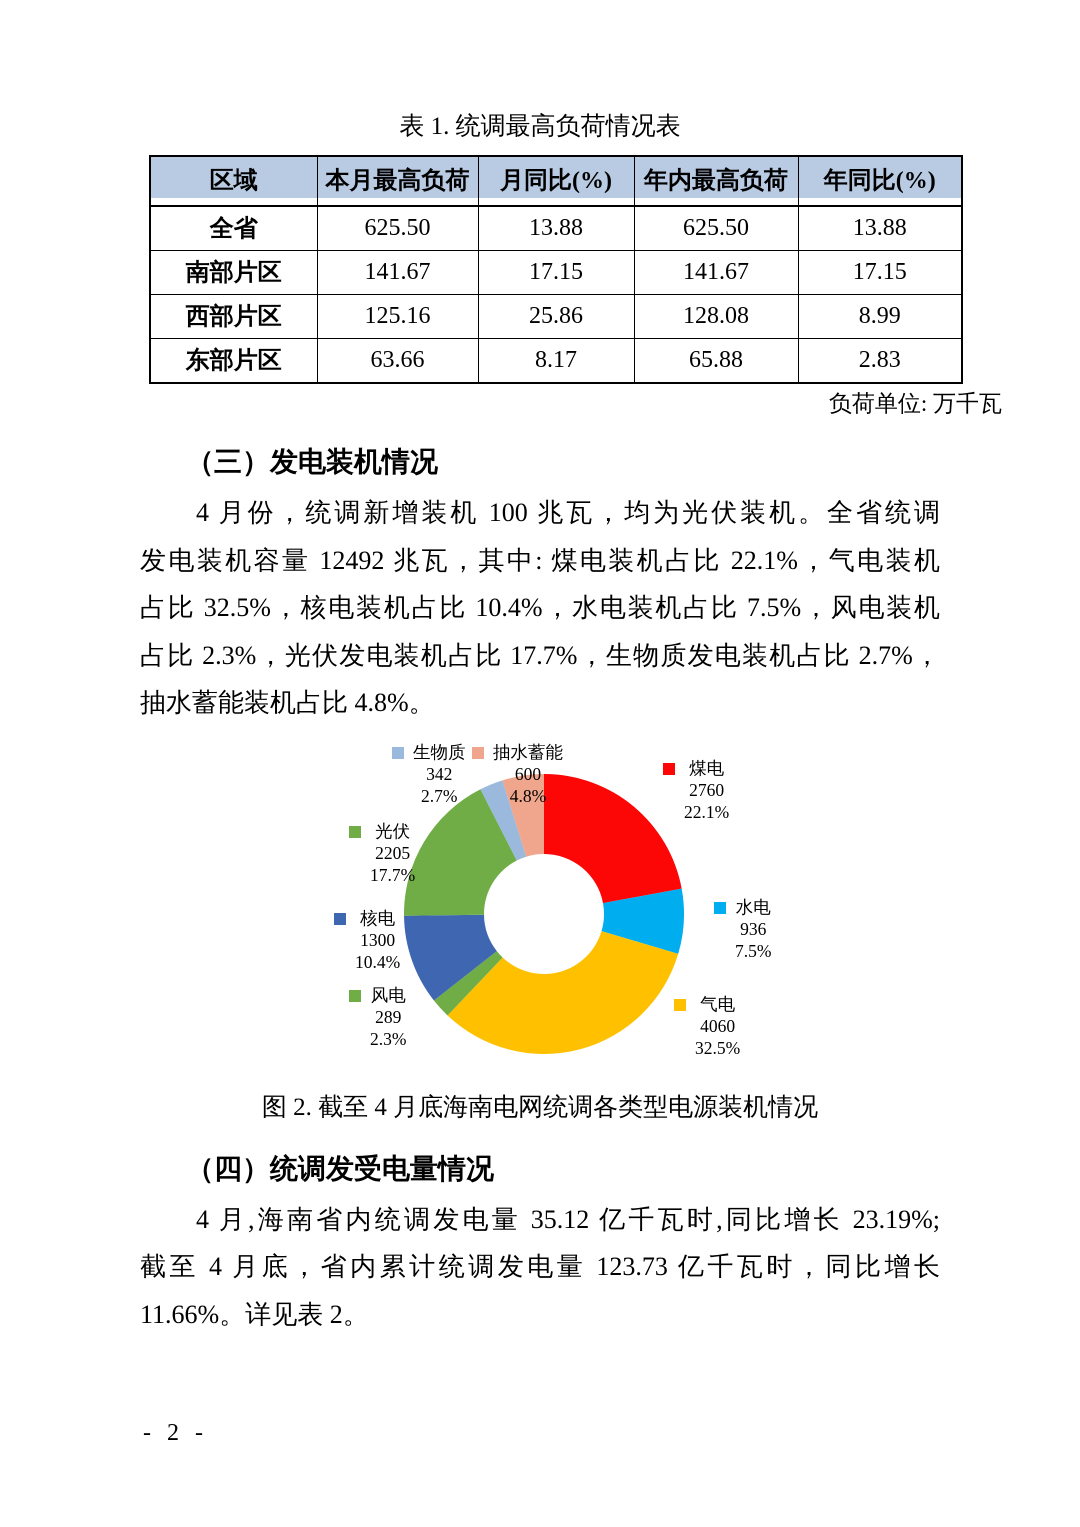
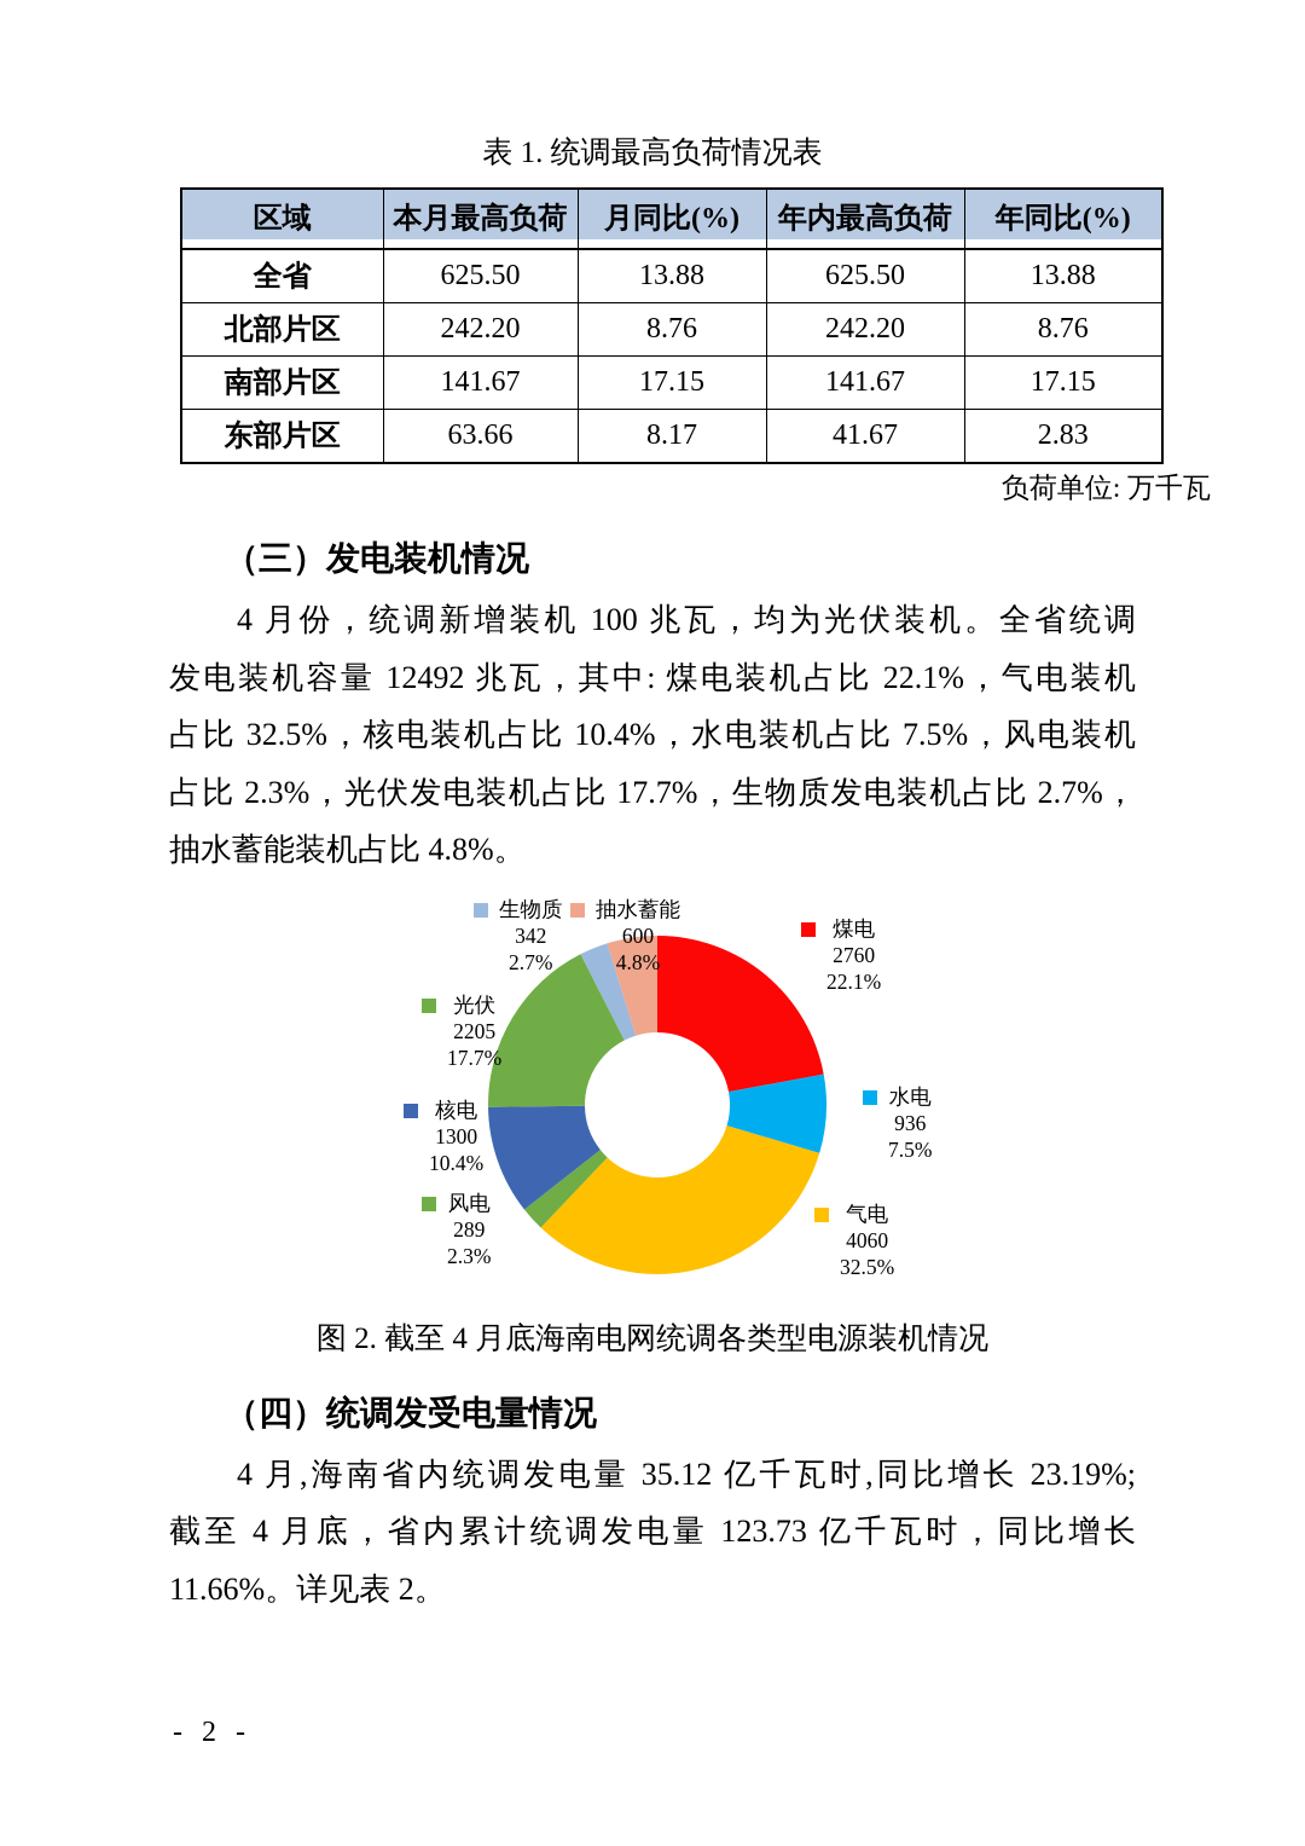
  表 1. 统调最高负荷情况表
  区域	本月最高负荷	月同比(%)	年内最高负荷	年同比(%)
  全省	625.50	13.88	625.50	13.88
+ 北部片区	242.20	8.76	242.20	8.76
  南部片区	141.67	17.15	141.67	17.15
- 西部片区	125.16	25.86	128.08	8.99
- 东部片区	63.66	8.17	65.88	2.83
+ 东部片区	63.66	8.17	41.67	2.83
  负荷单位: 万千瓦
  （三）发电装机情况
  4 月份，统调新增装机 100 兆瓦，均为光伏装机。全省统调
  发电装机容量 12492 兆瓦，其中: 煤电装机占比 22.1%，气电装机
  占比 32.5%，核电装机占比 10.4%，水电装机占比 7.5%，风电装机
  占比 2.3%，光伏发电装机占比 17.7%，生物质发电装机占比 2.7%，
  抽水蓄能装机占比 4.8%。
  煤电
  2760
  22.1%
  水电
  936
  7.5%
  气电
  4060
  32.5%
  风电
  289
  2.3%
  核电
  1300
  10.4%
  光伏
  2205
  17.7%
  生物质
  342
  2.7%
  抽水蓄能
  600
  4.8%
  图 2. 截至 4 月底海南电网统调各类型电源装机情况
  （四）统调发受电量情况
  4 月,海南省内统调发电量 35.12 亿千瓦时,同比增长 23.19%;
  截至 4 月底，省内累计统调发电量 123.73 亿千瓦时，同比增长
  11.66%。详见表 2。
  - 2 -
